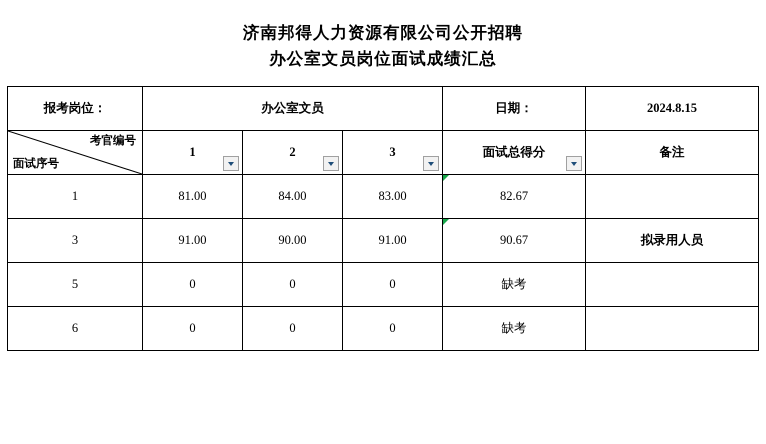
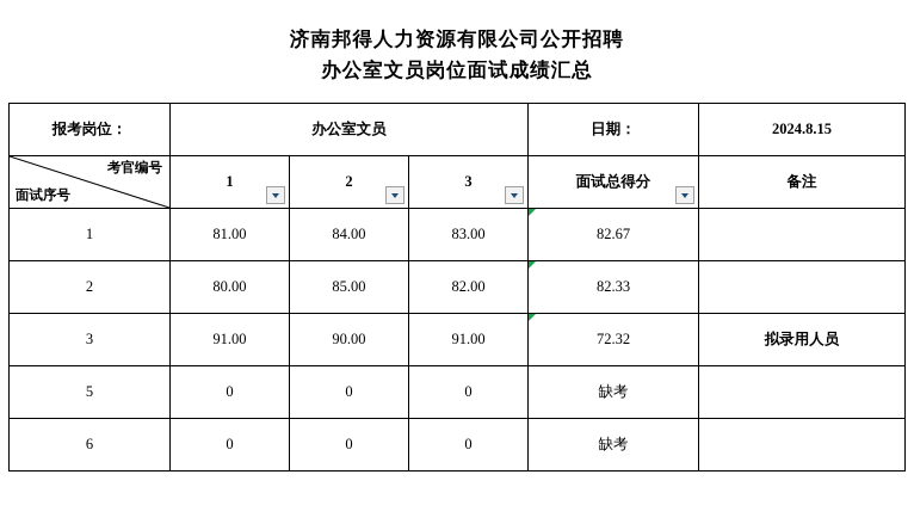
  济南邦得人力资源有限公司公开招聘
  办公室文员岗位面试成绩汇总
  报考岗位：	办公室文员	日期：	2024.8.15
  考官编号 面试序号	1	2	3	面试总得分	备注
  1	81.00	84.00	83.00	82.67
+ 2	80.00	85.00	82.00	82.33
- 3	91.00	90.00	91.00	90.67	拟录用人员
+ 3	91.00	90.00	91.00	72.32	拟录用人员
  5	0	0	0	缺考
  6	0	0	0	缺考
